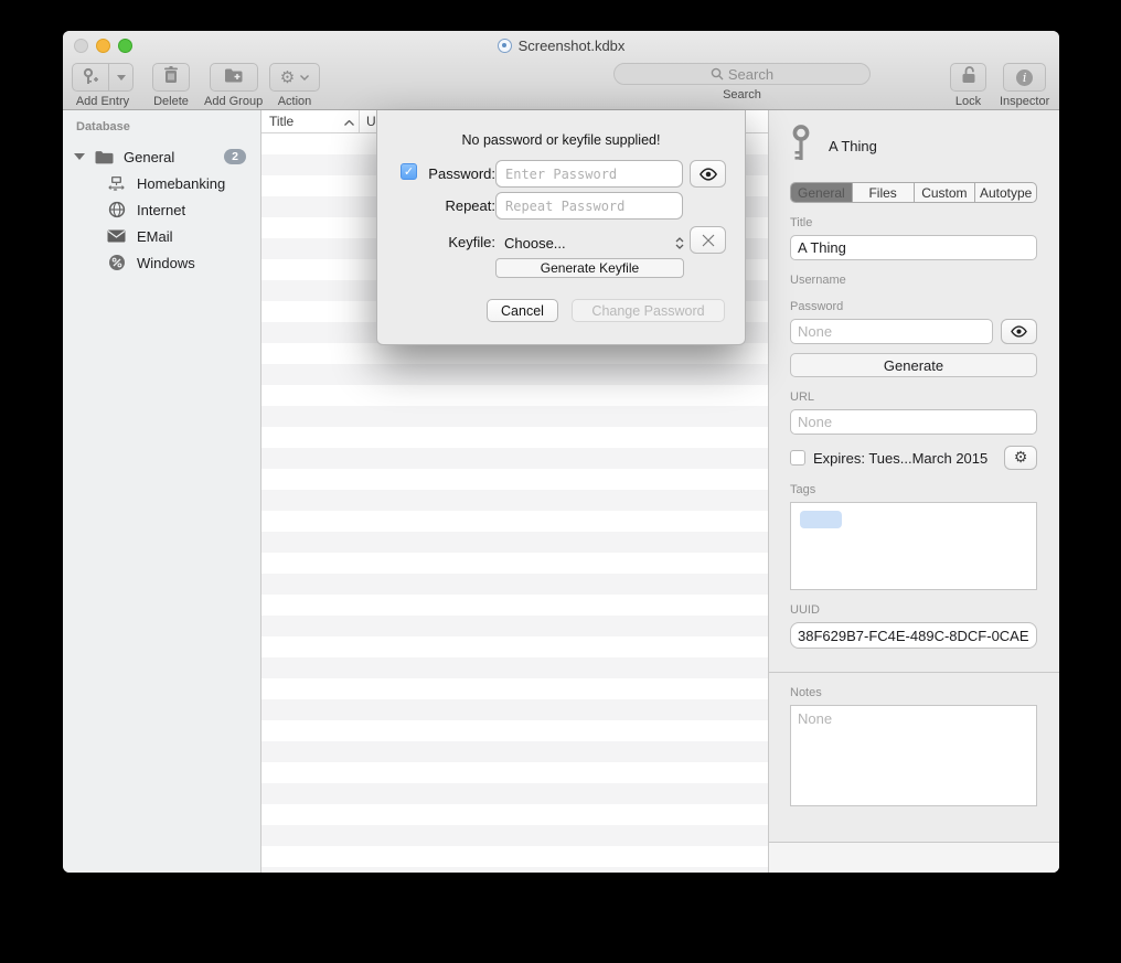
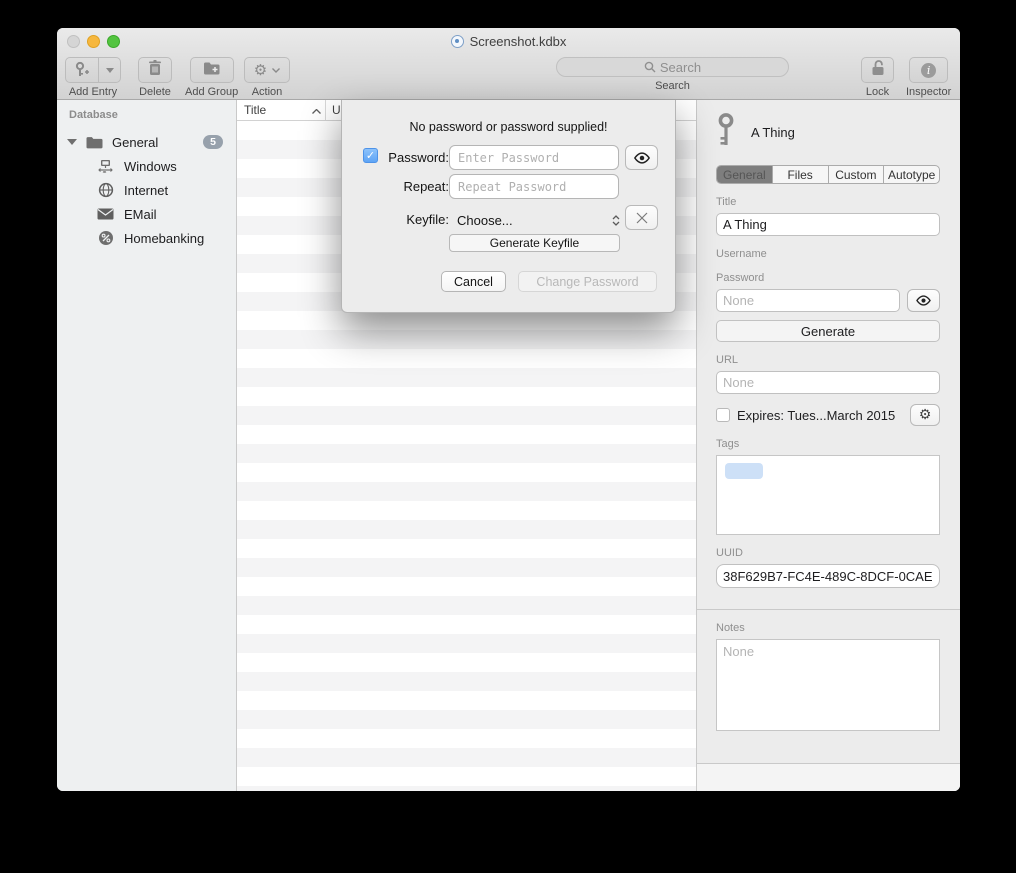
  Screenshot.kdbx
  Add Entry
  Delete
  Add Group
  ⚙
  Action
  Search
  Search
  Lock
  i
  Inspector
  Database
  General
- 2
+ 5
- Homebanking
+ Windows
  Internet
  EMail
- Windows
+ Homebanking
  Title
  A Thing
  General
  Files
  Custom
  Autotype
  Title
  A Thing
  Username
  Password
  None
  Generate
  URL
  None
  Expires: Tues...March 2015
  ⚙
  Tags
  UUID
  38F629B7-FC4E-489C-8DCF-0CAE
  Notes
  None
- No password or keyfile supplied!
+ No password or password supplied!
  ✓
  Password:
  Enter Password
  Repeat:
  Repeat Password
  Keyfile:
  Choose...
  Generate Keyfile
  Cancel
  Change Password
